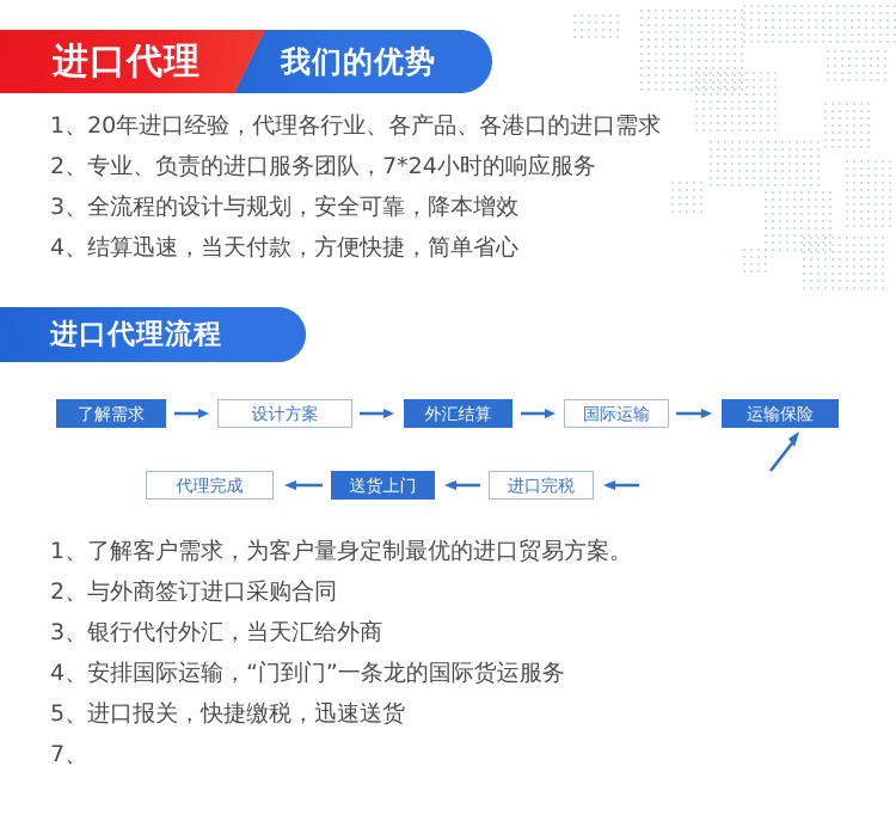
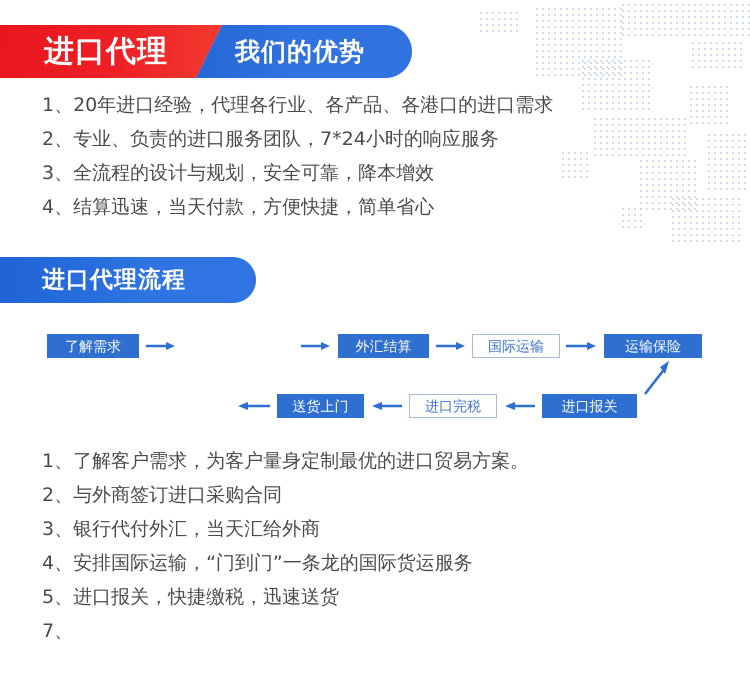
  进口代理
  我们的优势
  1、
  20年进口经验，代理各行业、各产品、各港口的进口需求
  2、
  专业、负责的进口服务团队，7*24小时的响应服务
  3、
  全流程的设计与规划，安全可靠，降本增效
  4、
  结算迅速，当天付款，方便快捷，简单省心
  进口代理流程
  了解需求
- 设计方案
  外汇结算
  国际运输
  运输保险
- 代理完成
  送货上门
  进口完税
+ 进口报关
  1、
  了解客户需求，为客户量身定制最优的进口贸易方案。
  2、
  与外商签订进口采购合同
  3、
  银行代付外汇，当天汇给外商
  4、
  安排国际运输，“门到门”一条龙的国际货运服务
  5、
  进口报关，快捷缴税，迅速送货
  7、
